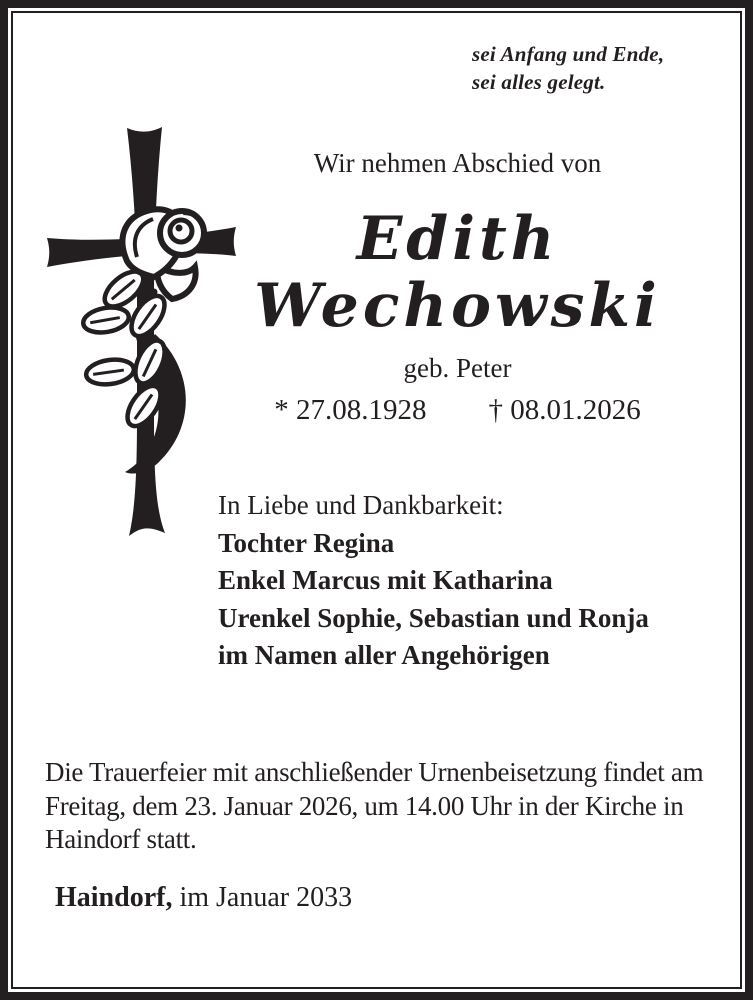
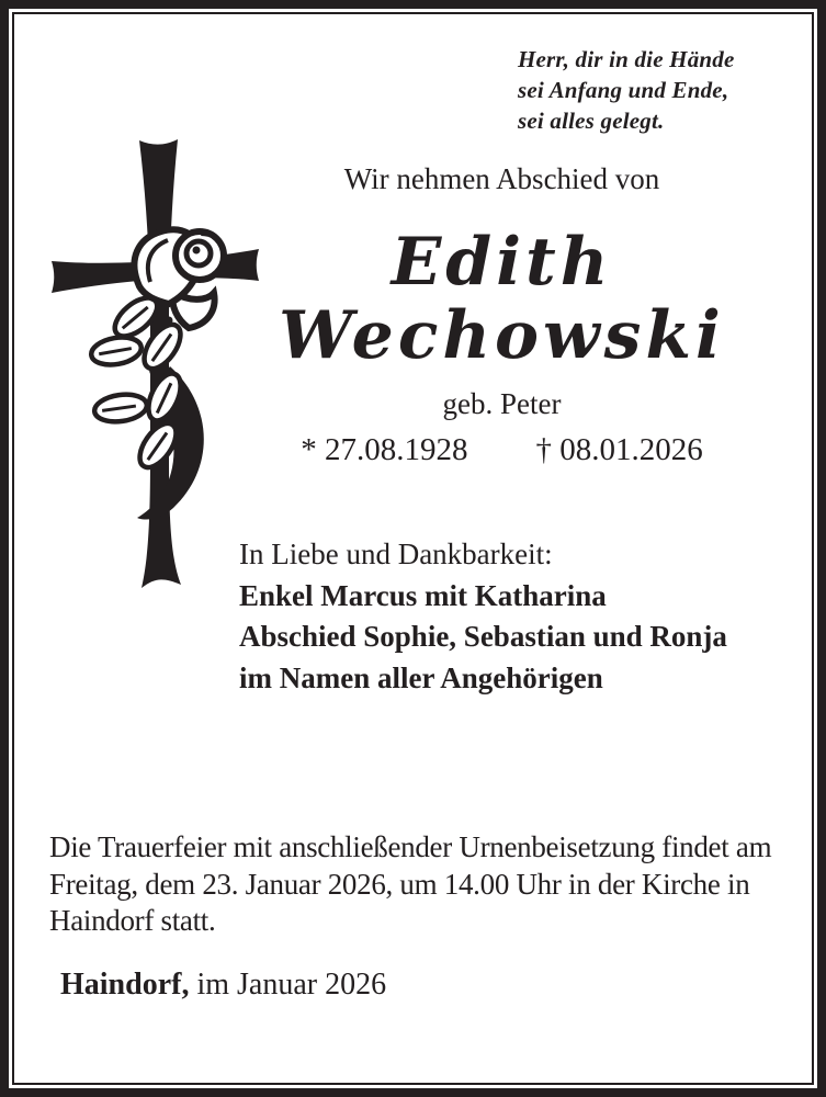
+ Herr, dir in die Hände
  sei Anfang und Ende,
  sei alles gelegt.
  Wir nehmen Abschied von
  Edith
  Wechowski
  geb. Peter
  * 27.08.1928
  † 08.01.2026
  In Liebe und Dankbarkeit:
- Tochter Regina
  Enkel Marcus mit Katharina
- Urenkel Sophie, Sebastian und Ronja
+ Abschied Sophie, Sebastian und Ronja
  im Namen aller Angehörigen
  Die Trauerfeier mit anschließender Urnenbeisetzung findet am Freitag, dem 23. Januar 2026, um 14.00 Uhr in der Kirche in Haindorf statt.
- Haindorf, im Januar 2033
+ Haindorf, im Januar 2026
